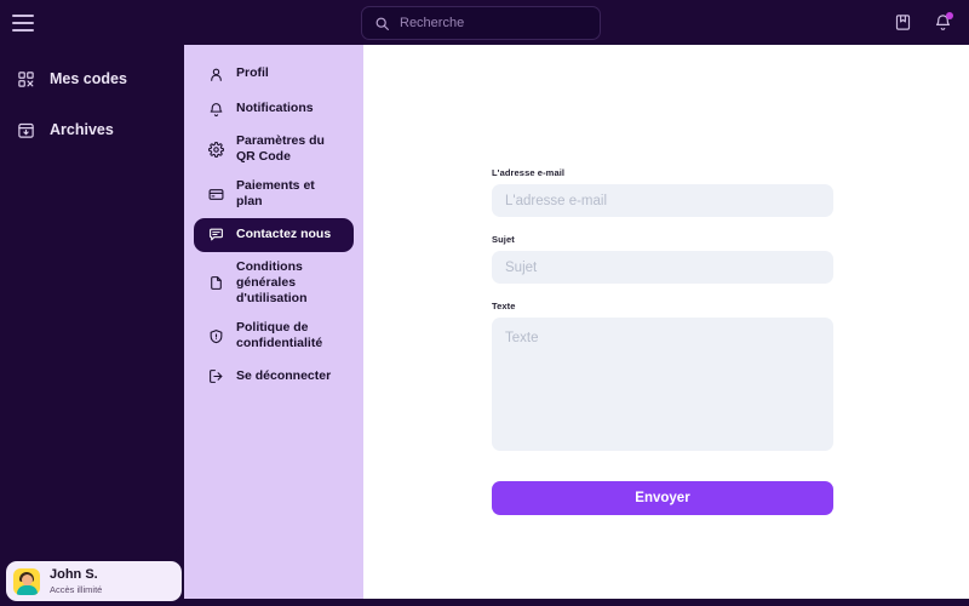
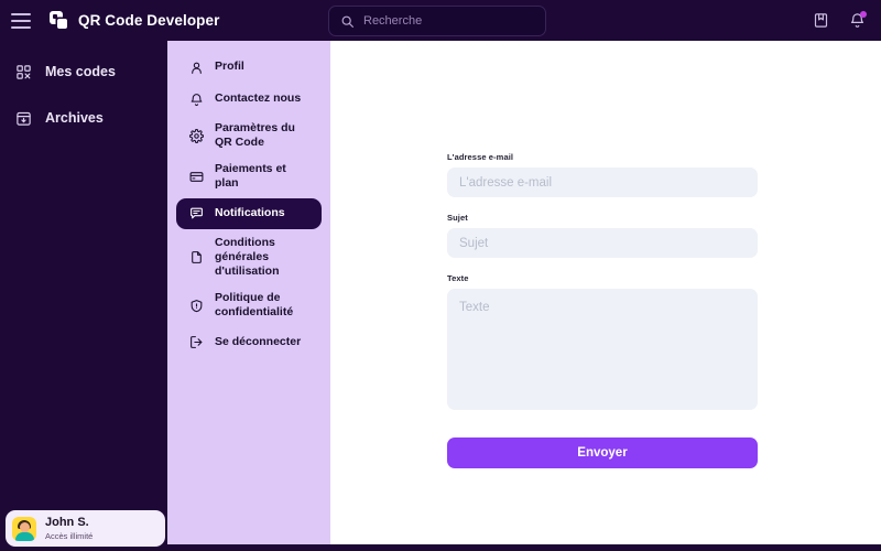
+ QR Code Developer
  Recherche
  Profil
- Notifications
+ Contactez nous
  Paramètres du QR Code
  Paiements et plan
- Contactez nous
+ Notifications
  Conditions générales d'utilisation
  Politique de confidentialité
  Se déconnecter
  Mes codes
  Archives
  John S.
  Accès illimité
  L'adresse e-mail
  L'adresse e-mail
  Sujet
  Sujet
  Texte
  Texte Envoyer
